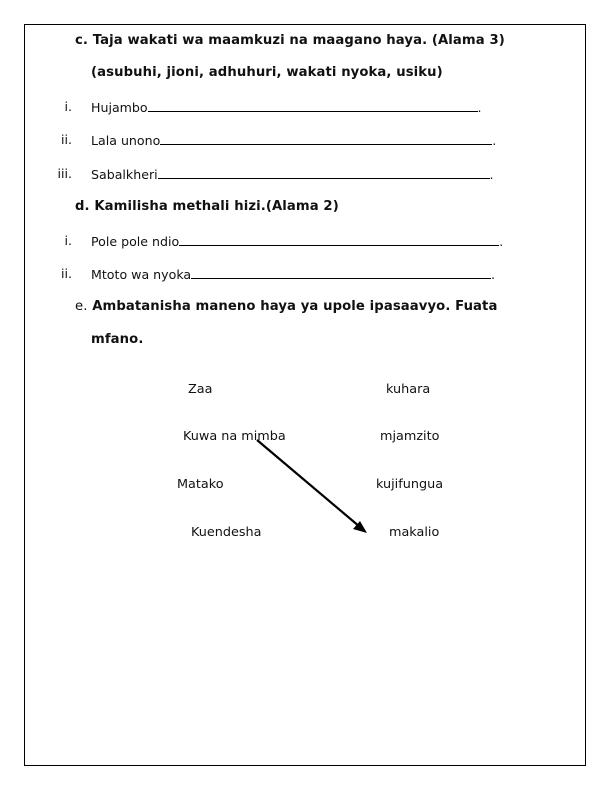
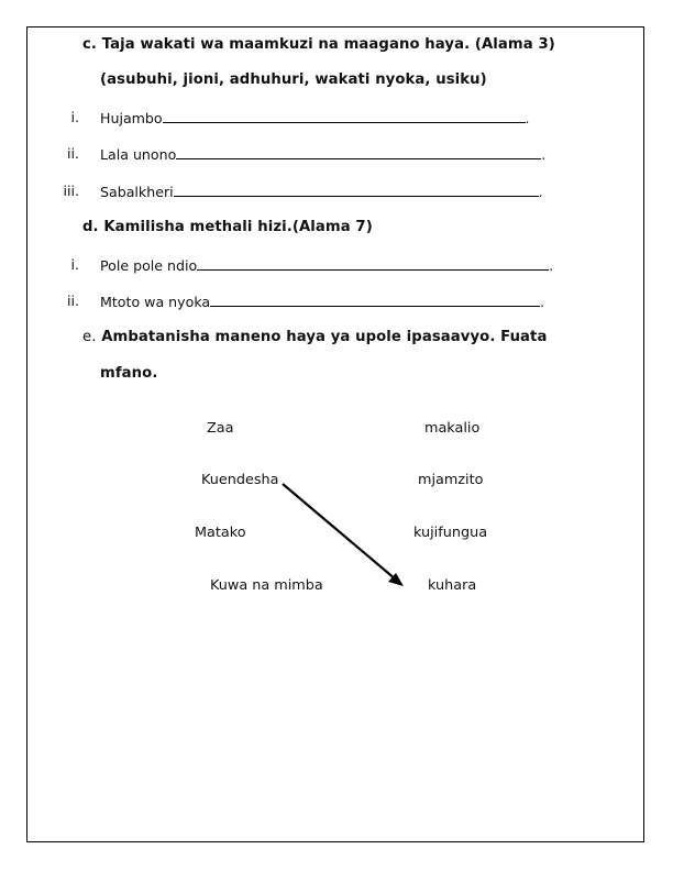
  c. Taja wakati wa maamkuzi na maagano haya. (Alama 3)
  (asubuhi, jioni, adhuhuri, wakati nyoka, usiku)
  i.
  Hujambo .
  ii.
  Lala unono .
  iii.
  Sabalkheri .
- d. Kamilisha methali hizi.(Alama 2)
+ d. Kamilisha methali hizi.(Alama 7)
  i.
  Pole pole ndio .
  ii.
  Mtoto wa nyoka .
  e. Ambatanisha maneno haya ya upole ipasaavyo. Fuata
  mfano.
  Zaa
- Kuwa na mimba
+ Kuendesha
  Matako
- Kuendesha
+ Kuwa na mimba
- kuhara
+ makalio
  mjamzito
  kujifungua
- makalio
+ kuhara
